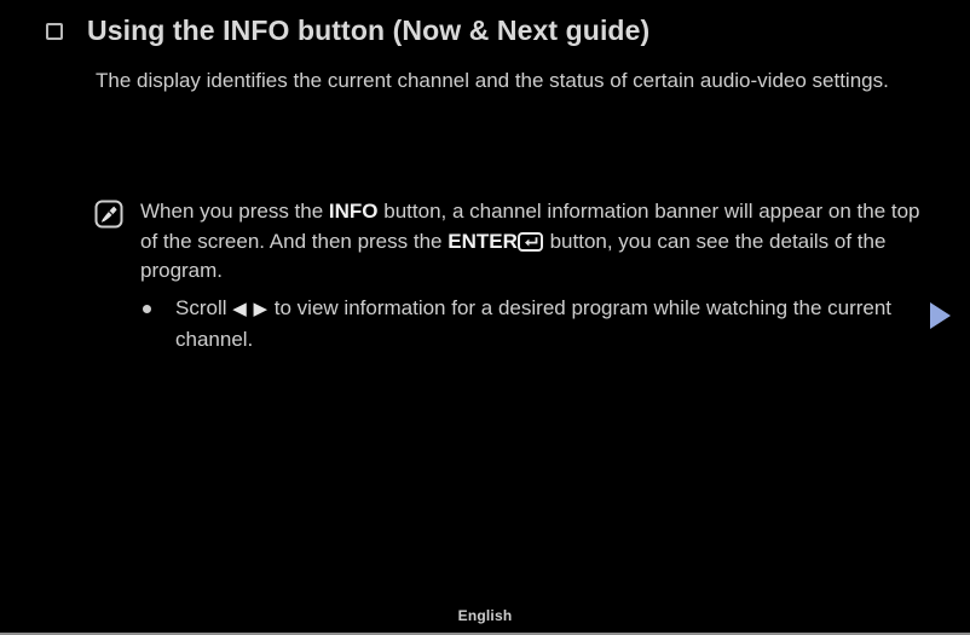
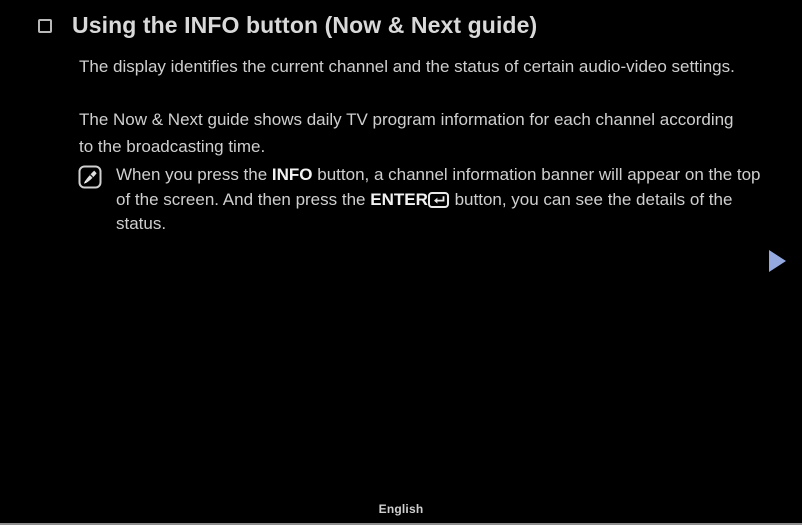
  Using the INFO button (Now & Next guide)
  The display identifies the current channel and the status of certain audio-video settings.
+ The Now & Next guide shows daily TV program information for each channel according to the broadcasting time.
- When you press the INFO button, a channel information banner will appear on the top of the screen. And then press the ENTER button, you can see the details of the program.
+ When you press the INFO button, a channel information banner will appear on the top of the screen. And then press the ENTER button, you can see the details of the status.
- Scroll ◀ ▶ to view information for a desired program while watching the current channel.
  English
